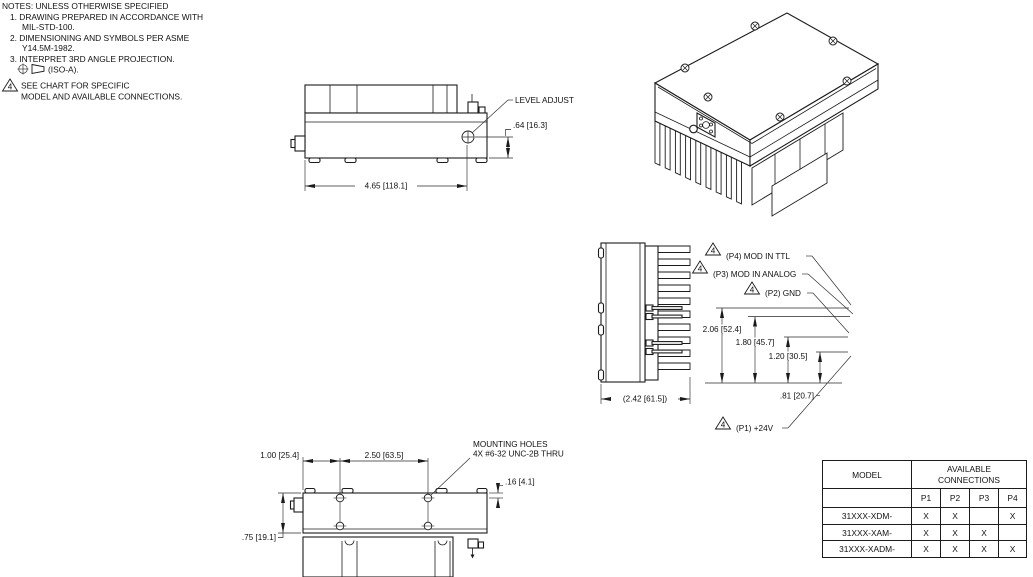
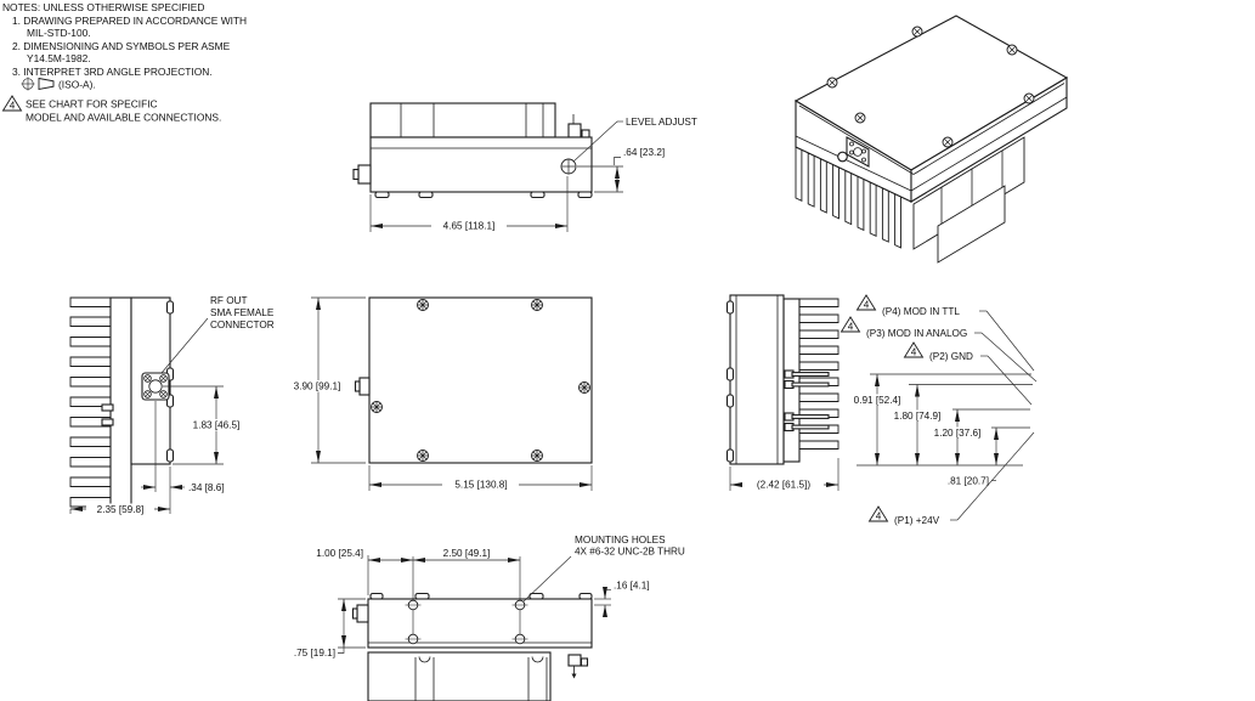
  NOTES: UNLESS OTHERWISE SPECIFIED
  1. DRAWING PREPARED IN ACCORDANCE WITH
  MIL-STD-100.
  2. DIMENSIONING AND SYMBOLS PER ASME
  Y14.5M-1982.
  3. INTERPRET 3RD ANGLE PROJECTION.
  (ISO-A).
  4
  SEE CHART FOR SPECIFIC
  MODEL AND AVAILABLE CONNECTIONS.
  LEVEL ADJUST
  4.65 [118.1]
- .64 [16.3]
+ .64 [23.2]
+ RF OUT
+ SMA FEMALE
+ CONNECTOR
+ 1.83 [46.5]
+ .34 [8.6]
+ 2.35 [59.8]
+ 3.90 [99.1]
+ 5.15 [130.8]
  (2.42 [61.5])
- 2.06 [52.4]
+ 0.91 [52.4]
- 1.80 [45.7]
+ 1.80 [74.9]
- 1.20 [30.5]
+ 1.20 [37.6]
  .81 [20.7]
  4
  (P4) MOD IN TTL
  4
  (P3) MOD IN ANALOG
  4
  (P2) GND
  4
  (P1) +24V
  1.00 [25.4]
- 2.50 [63.5]
+ 2.50 [49.1]
  .16 [4.1]
  .75 [19.1]
  MOUNTING HOLES
  4X #6-32 UNC-2B THRU
- MODEL	AVAILABLE CONNECTIONS
- 	P1	P2	P3	P4
- 31XXX-XDM-	X	X		X
- 31XXX-XAM-	X	X	X
- 31XXX-XADM-	X	X	X	X
